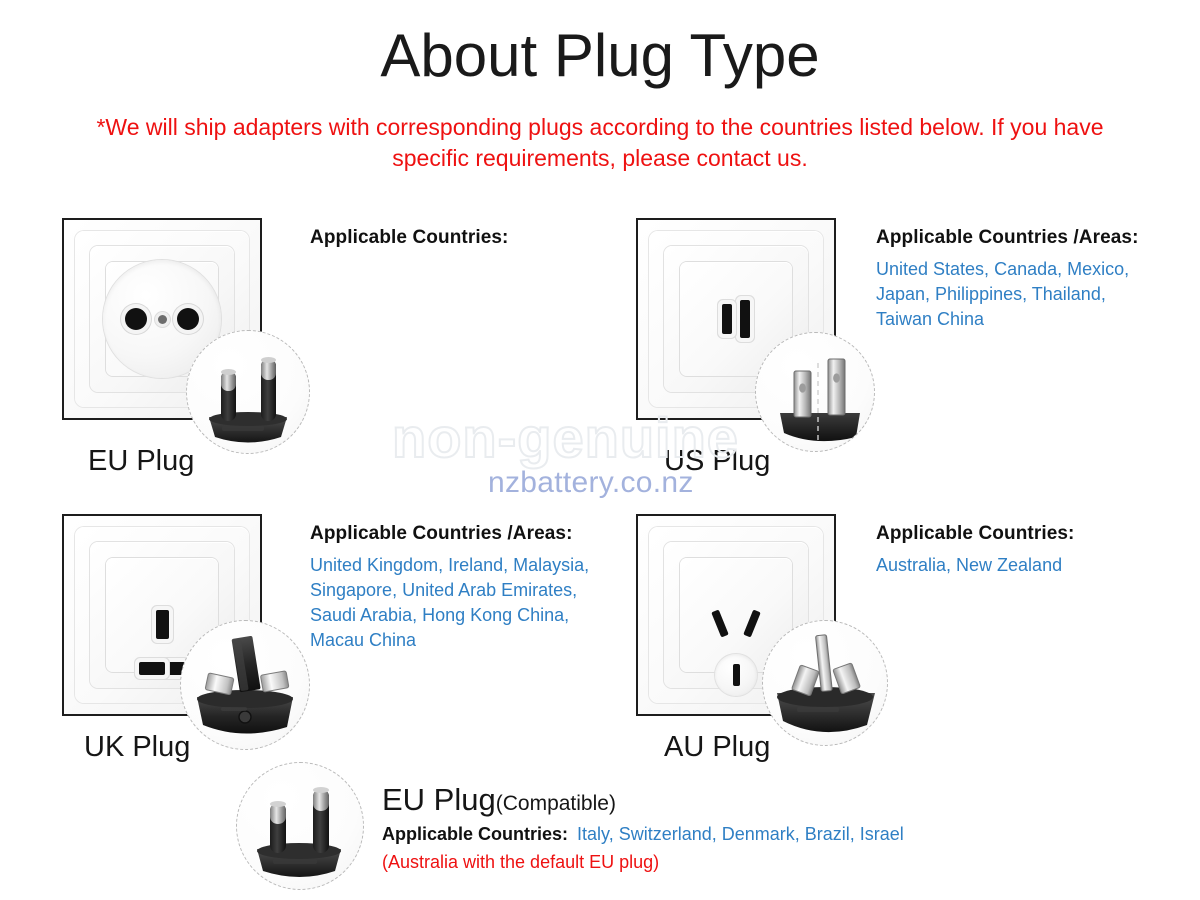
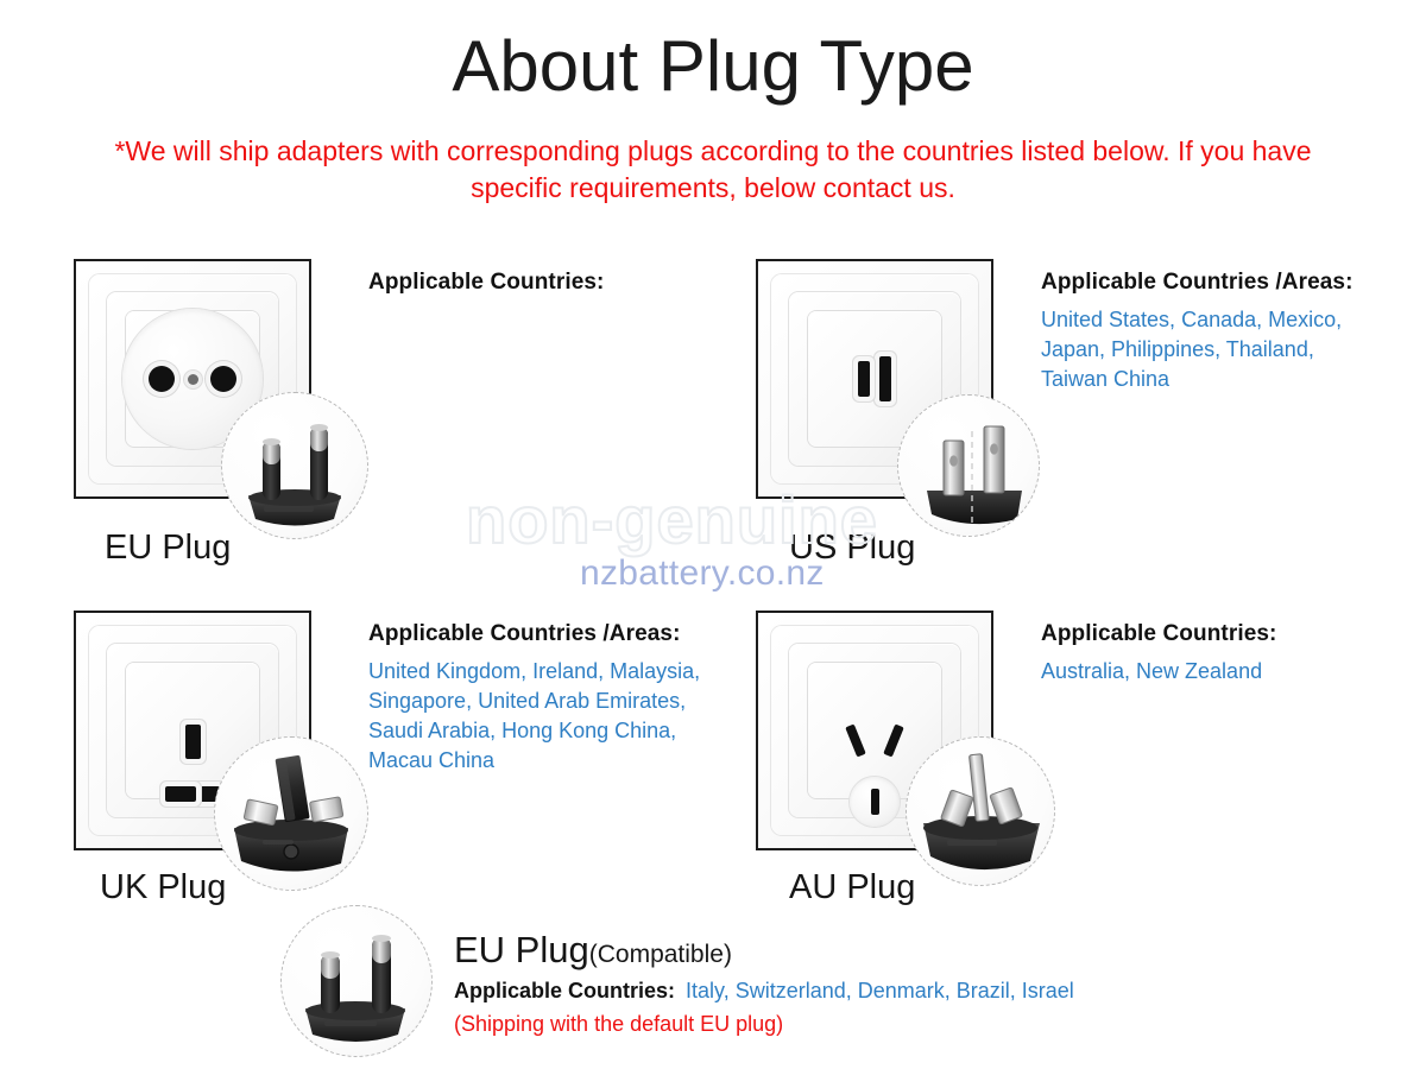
  About Plug Type
- *We will ship adapters with corresponding plugs according to the countries listed below. If you have specific requirements, please contact us.
+ *We will ship adapters with corresponding plugs according to the countries listed below. If you have specific requirements, below contact us.
  EU Plug
  Applicable Countries:
  US Plug
  Applicable Countries /Areas:
  United States, Canada, Mexico, Japan, Philippines, Thailand, Taiwan China
  UK Plug
  Applicable Countries /Areas:
  United Kingdom, Ireland, Malaysia, Singapore, United Arab Emirates, Saudi Arabia, Hong Kong China, Macau China
  AU Plug
  Applicable Countries:
  Australia, New Zealand
  EU Plug(Compatible)
  Applicable Countries: Italy, Switzerland, Denmark, Brazil, Israel
- (Australia with the default EU plug)
+ (Shipping with the default EU plug)
  non-genuine
  nzbattery.co.nz
